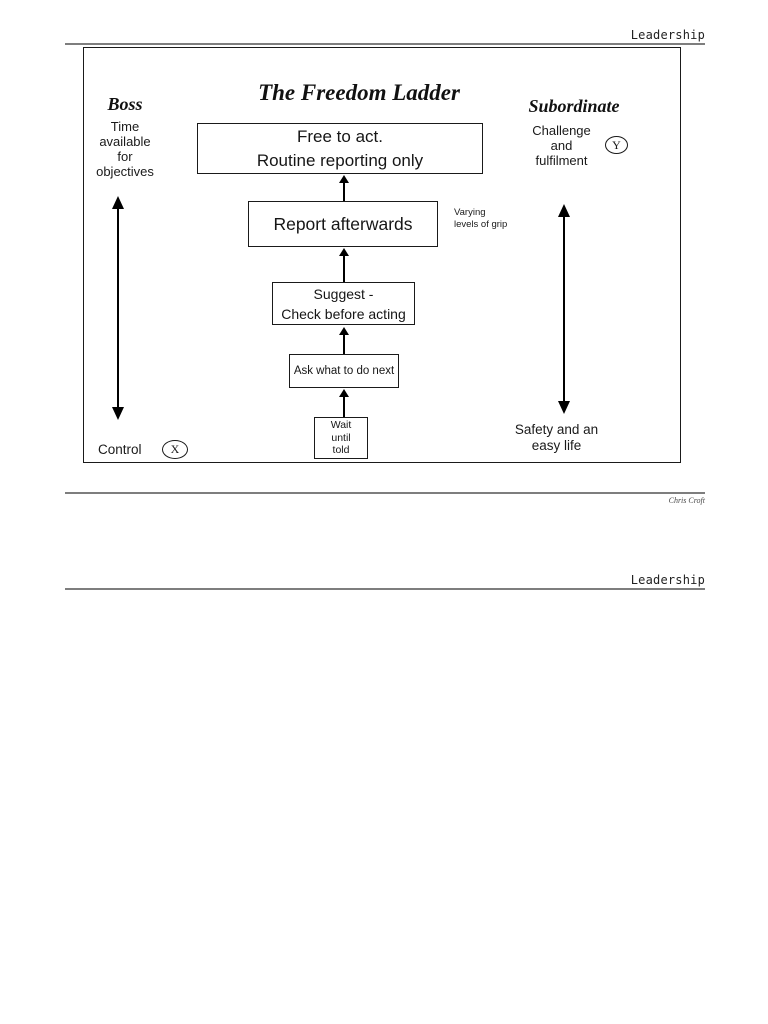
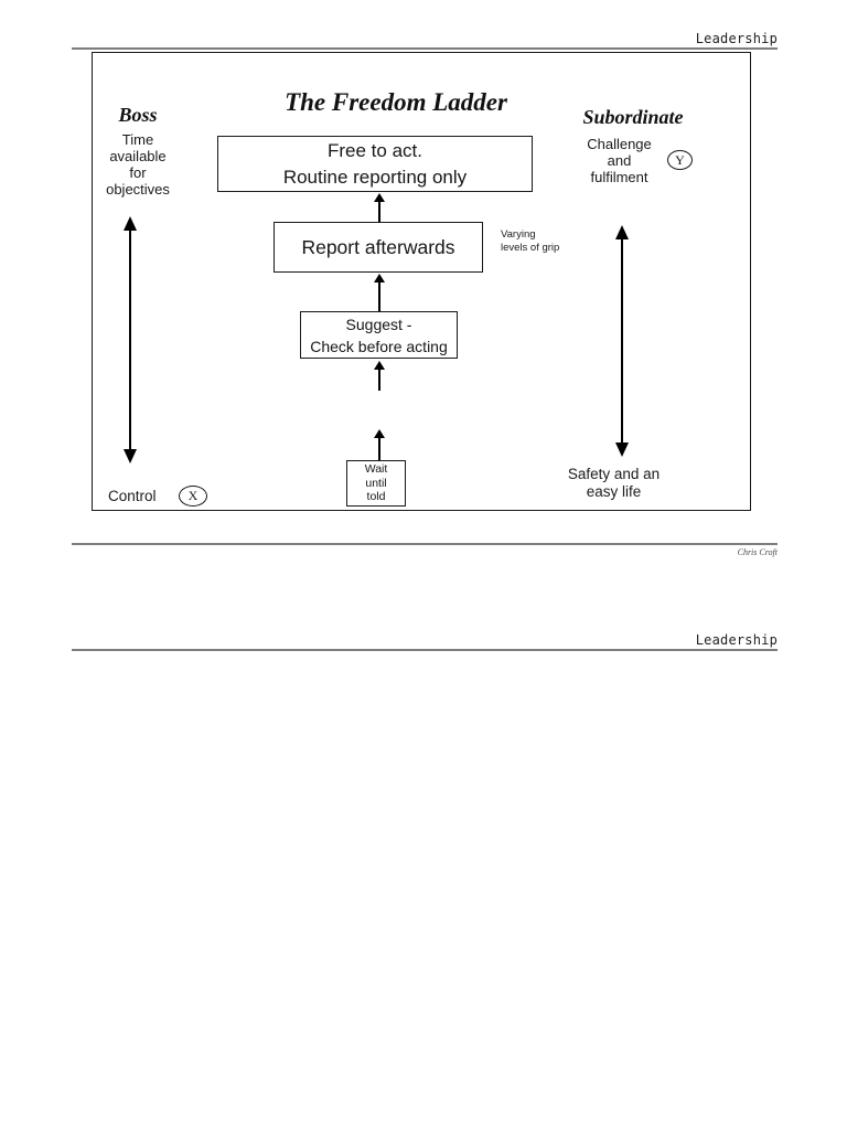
  Leadership
  The Freedom Ladder
  Boss
  Time
  available
  for
  objectives
  Control
  X
  Subordinate
  Challenge
  and
  fulfilment
  Y
  Safety and an
  easy life
  Free to act.
  Routine reporting only
  Report afterwards
  Varying
  levels of grip
  Suggest -
  Check before acting
- Ask what to do next
  Wait
  until
  told
  Chris Croft
  Leadership
